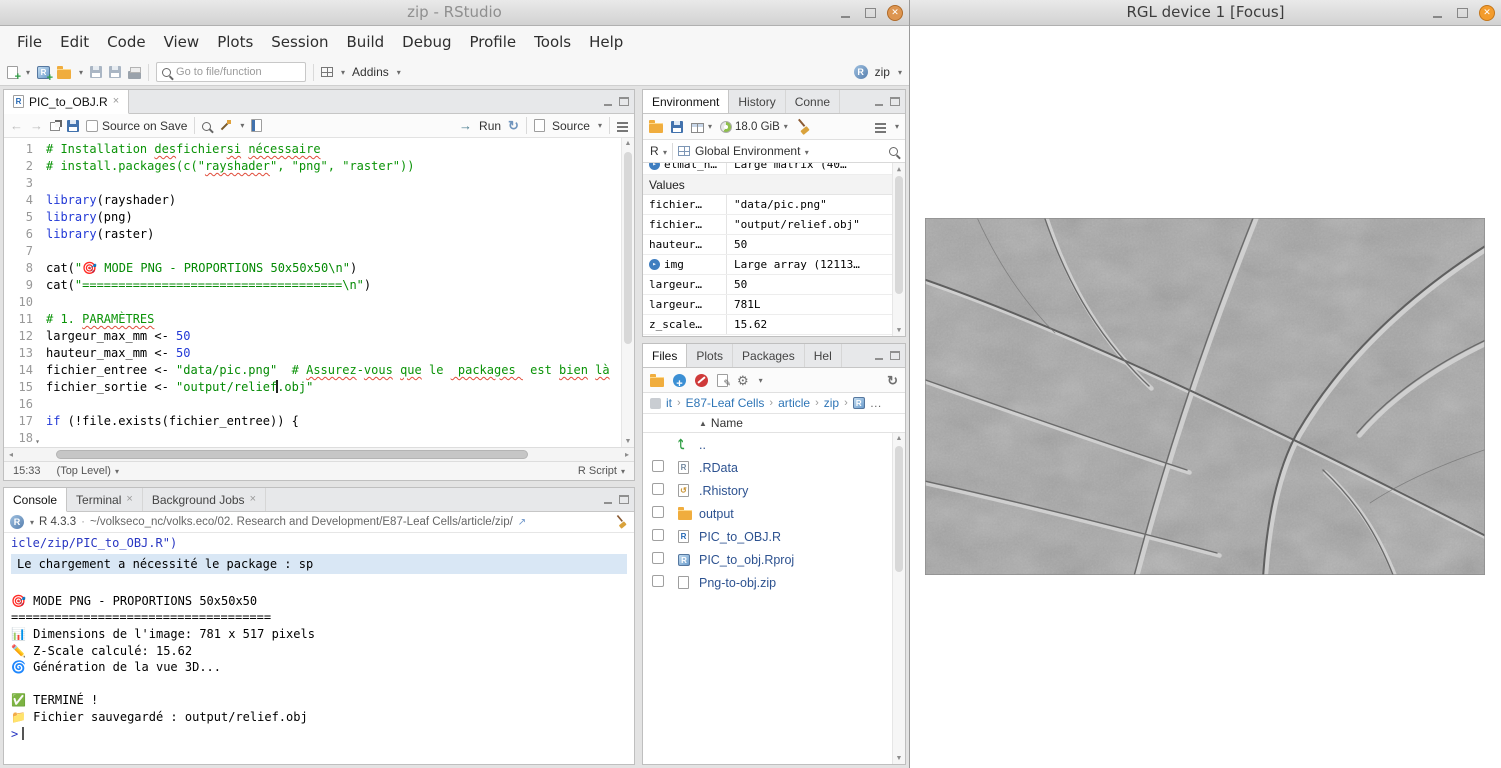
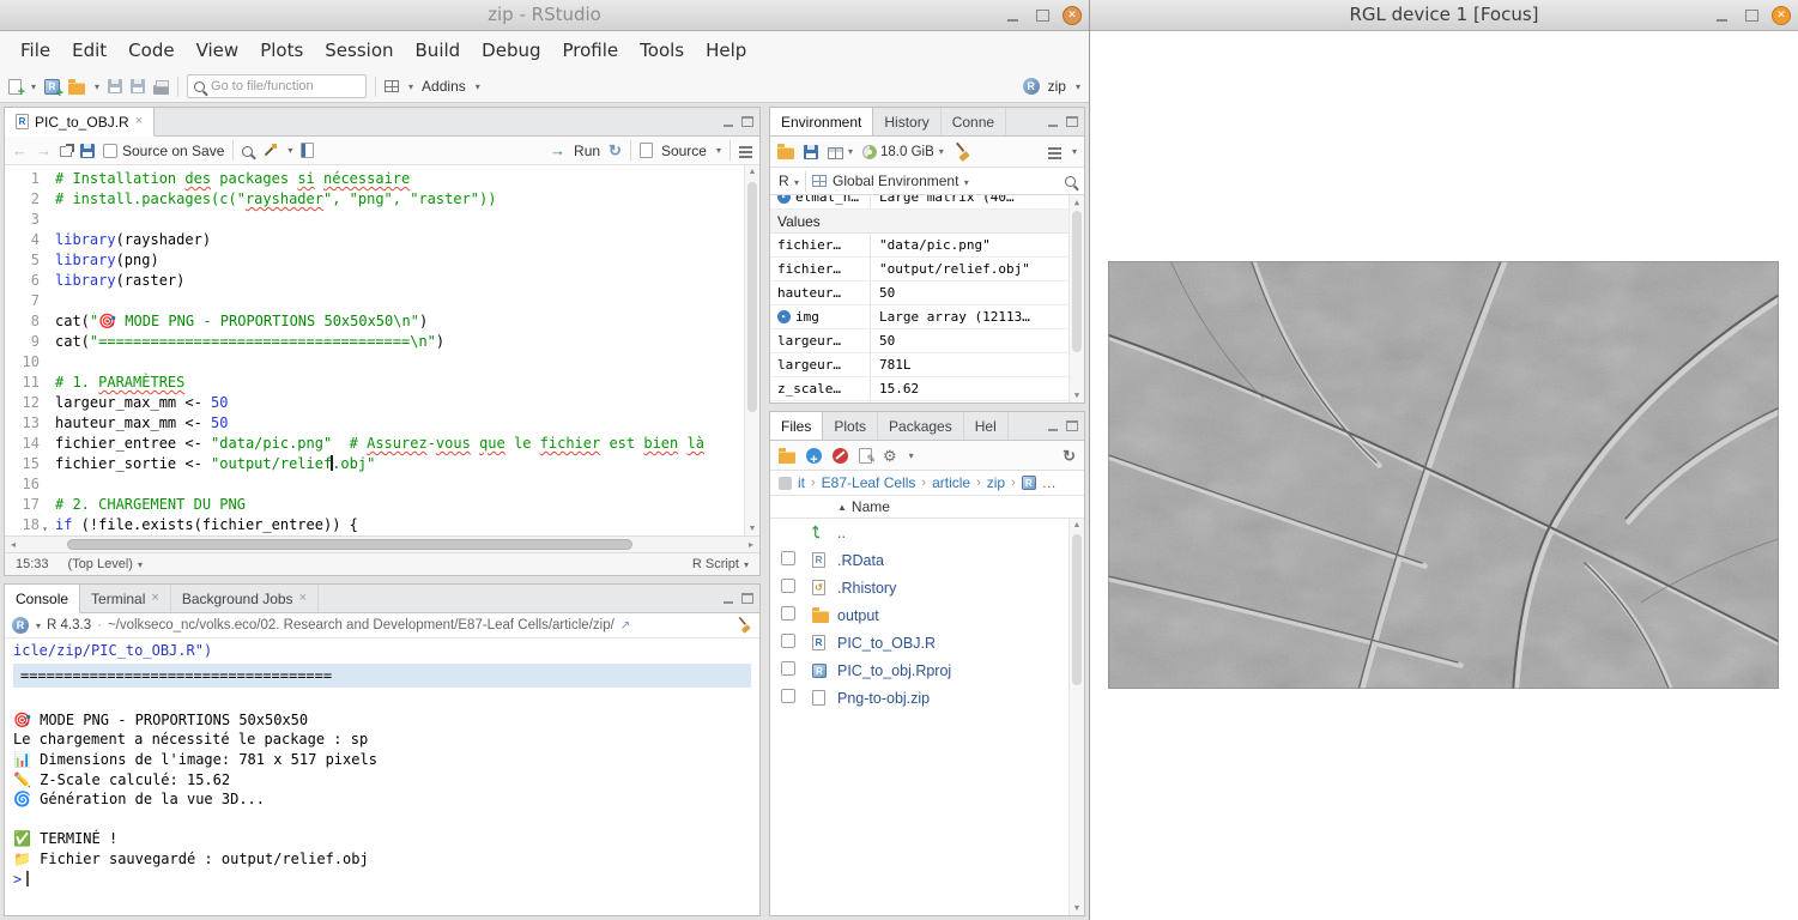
  zip - RStudio
  File
  Edit
  Code
  View
  Plots
  Session
  Build
  Debug
  Profile
  Tools
  Help
  ▾
  ▾
  Go to file/function
  ▾
  Addins
  ▾
  R
  zip
  ▾
  PIC_to_OBJ.R
  ×
  ←
  →
  Source on Save
  ▾
  →
  Run
  ↻
  Source
  ▾
  1
  2
  3
  4
  5
  6
  7
  8
  9
  10
  11
  12
  13
  14
  15
  16
  17
  18
  ▾
- # Installation desfichiersi nécessaire
+ # Installation des packages si nécessaire
  # install.packages(c("rayshader", "png", "raster"))
  library(rayshader)
  library(png)
  library(raster)
  cat("🎯 MODE PNG - PROPORTIONS 50x50x50\n")
  cat("====================================\n")
  # 1. PARAMÈTRES
  largeur_max_mm <- 50
  hauteur_max_mm <- 50
- fichier_entree <- "data/pic.png" # Assurez-vous que le packages est bien là
+ fichier_entree <- "data/pic.png" # Assurez-vous que le fichier est bien là
  fichier_sortie <- "output/relief.obj"
+ # 2. CHARGEMENT DU PNG
  if (!file.exists(fichier_entree)) {
  ◂
  ▸
  15:33
  (Top Level) ▾
  R Script
  ▾
  Console
  Terminal
  ×
  Background Jobs
  ×
  R
  ▾
  R 4.3.3
  ·
  ~/volkseco_nc/volks.eco/02. Research and Development/E87-Leaf Cells/article/zip/
  ↗
  icle/zip/PIC_to_OBJ.R")
- Le chargement a nécessité le package : sp
+ ====================================
  🎯 MODE PNG - PROPORTIONS 50x50x50
- ====================================
+ Le chargement a nécessité le package : sp
  📊 Dimensions de l'image: 781 x 517 pixels
  ✏️ Z-Scale calculé: 15.62
  🌀 Génération de la vue 3D...
  ✅ TERMINÉ !
  📁 Fichier sauvegardé : output/relief.obj
  >
  Environment
  History
  Conne
  ▾
  18.0 GiB
  ▾
  ▾
  R ▾
  Global Environment ▾
  ▸
  elmat_h…
  Large matrix (40…
  Values
  fichier…
  "data/pic.png"
  fichier…
  "output/relief.obj"
  hauteur…
  50
  ▸
  img
  Large array (12113…
  largeur…
  50
  largeur…
  781L
  z_scale…
  15.62
  ▲
  ▼
  Files
  Plots
  Packages
  Hel
  ⚙
  ▾
  ↻
  it
  ›
  E87-Leaf Cells
  ›
  article
  ›
  zip
  ›
  …
  ▲
  Name
  ..
  .RData
  .Rhistory
  output
  PIC_to_OBJ.R
  PIC_to_obj.Rproj
  Png-to-obj.zip
  RGL device 1 [Focus]
